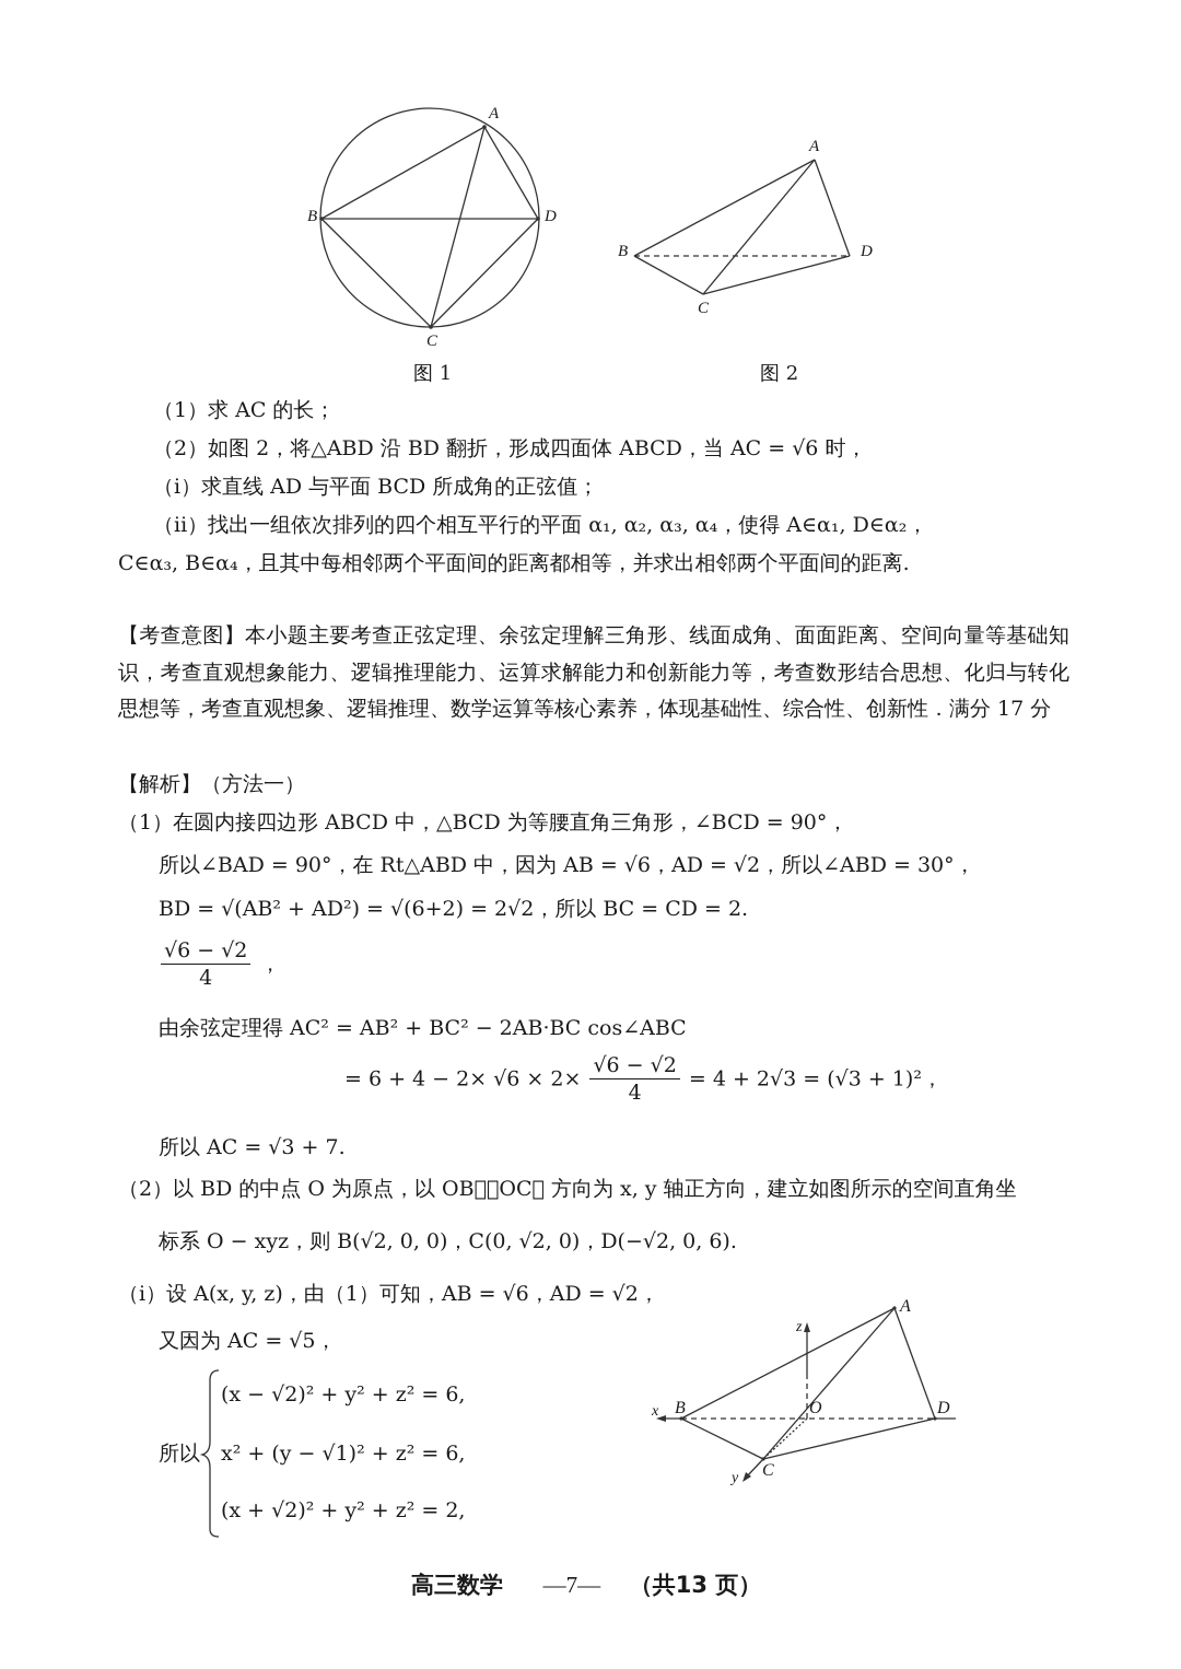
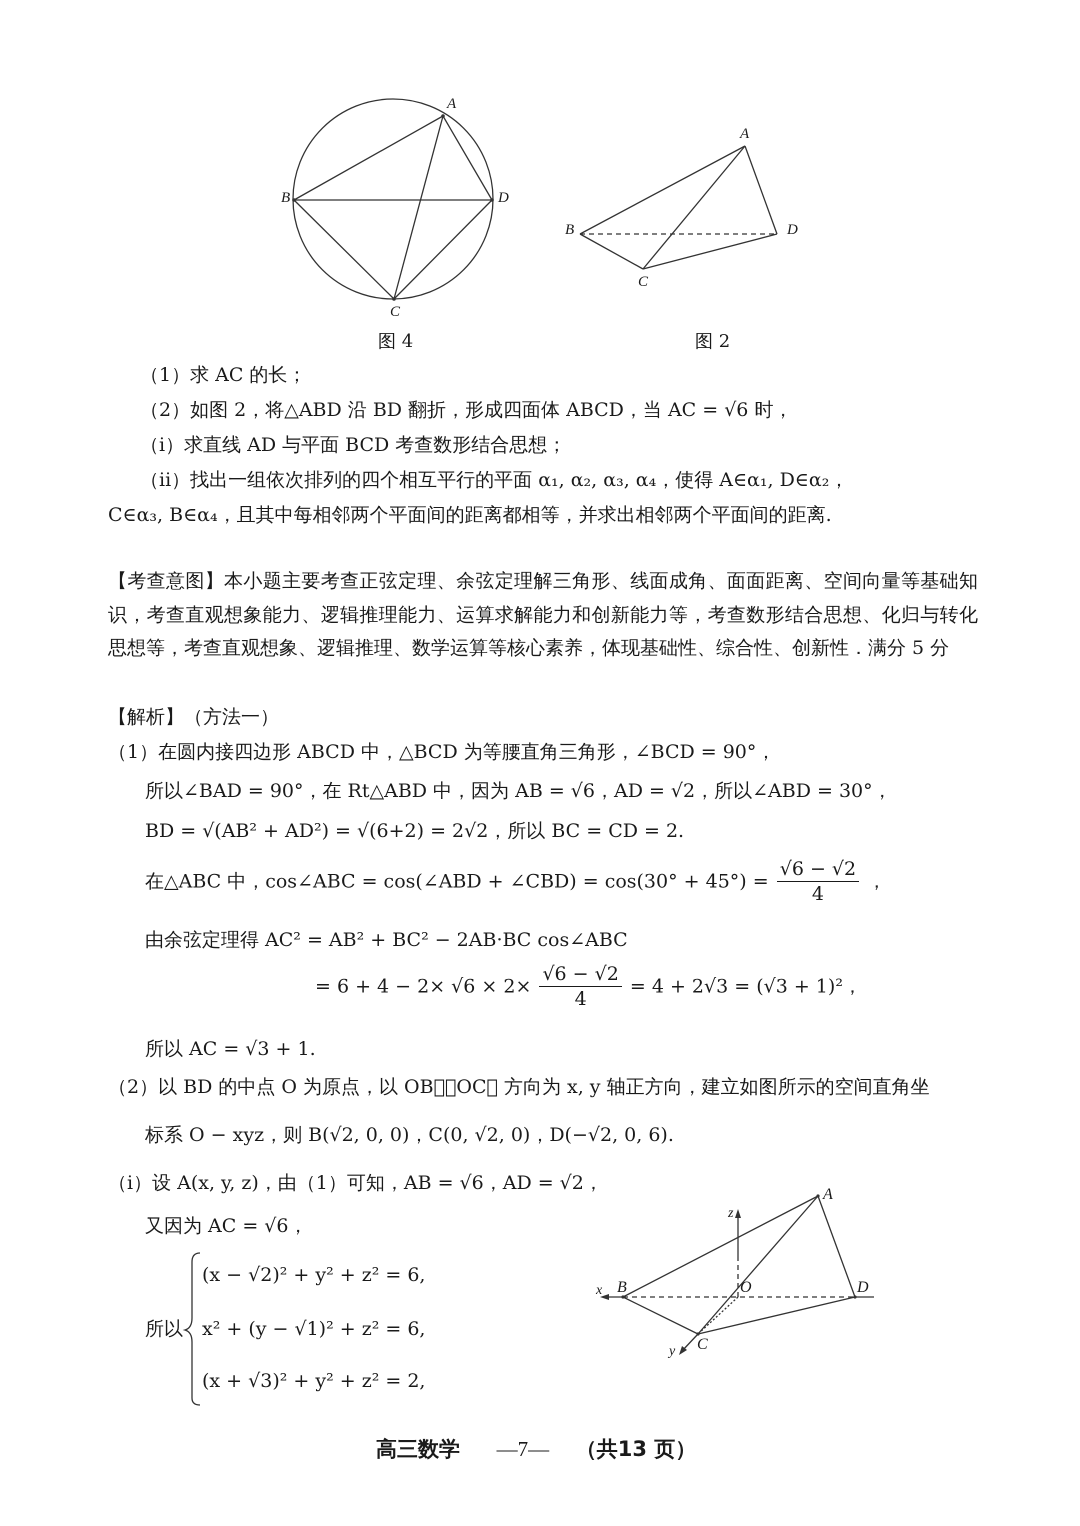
  A
  B
  D
  C
- 图 1
+ 图 4
  A
  B
  D
  C
  图 2
  A
  B
  D
  O
  C
  x
  y
  z
  （1）求 AC 的长；
  （2）如图 2，将△ABD 沿 BD 翻折，形成四面体 ABCD，当 AC = √6 时，
- （i）求直线 AD 与平面 BCD 所成角的正弦值；
+ （i）求直线 AD 与平面 BCD 考查数形结合思想；
  （ii）找出一组依次排列的四个相互平行的平面 α₁, α₂, α₃, α₄，使得 A∈α₁, D∈α₂，
  C∈α₃, B∈α₄，且其中每相邻两个平面间的距离都相等，并求出相邻两个平面间的距离.
- 【考查意图】本小题主要考查正弦定理、余弦定理解三角形、线面成角、面面距离、空间向量等基础知识，考查直观想象能力、逻辑推理能力、运算求解能力和创新能力等，考查数形结合思想、化归与转化思想等，考查直观想象、逻辑推理、数学运算等核心素养，体现基础性、综合性、创新性．满分 17 分
+ 【考查意图】本小题主要考查正弦定理、余弦定理解三角形、线面成角、面面距离、空间向量等基础知识，考查直观想象能力、逻辑推理能力、运算求解能力和创新能力等，考查数形结合思想、化归与转化思想等，考查直观想象、逻辑推理、数学运算等核心素养，体现基础性、综合性、创新性．满分 5 分
  【解析】（方法一）
  （1）在圆内接四边形 ABCD 中，△BCD 为等腰直角三角形，∠BCD = 90°，
  所以∠BAD = 90°，在 Rt△ABD 中，因为 AB = √6，AD = √2，所以∠ABD = 30°，
  BD = √(AB² + AD²) = √(6+2) = 2√2，所以 BC = CD = 2.
+ 在△ABC 中，cos∠ABC = cos(∠ABD + ∠CBD) = cos(30° + 45°) =
  √6 − √2
  4
  ，
  由余弦定理得 AC² = AB² + BC² − 2AB·BC cos∠ABC
  = 6 + 4 − 2× √6 × 2×
  √6 − √2
  4
  = 4 + 2√3 = (√3 + 1)²，
- 所以 AC = √3 + 7.
+ 所以 AC = √3 + 1.
  （2）以 BD 的中点 O 为原点，以 OB⃗，OC⃗ 方向为 x, y 轴正方向，建立如图所示的空间直角坐
  标系 O − xyz，则 B(√2, 0, 0)，C(0, √2, 0)，D(−√2, 0, 6).
  （i）设 A(x, y, z)，由（1）可知，AB = √6，AD = √2，
- 又因为 AC = √5，
+ 又因为 AC = √6，
  所以
  (x − √2)² + y² + z² = 6,
  x² + (y − √1)² + z² = 6,
- (x + √2)² + y² + z² = 2,
+ (x + √3)² + y² + z² = 2,
  高三数学 —7— （共13 页）
